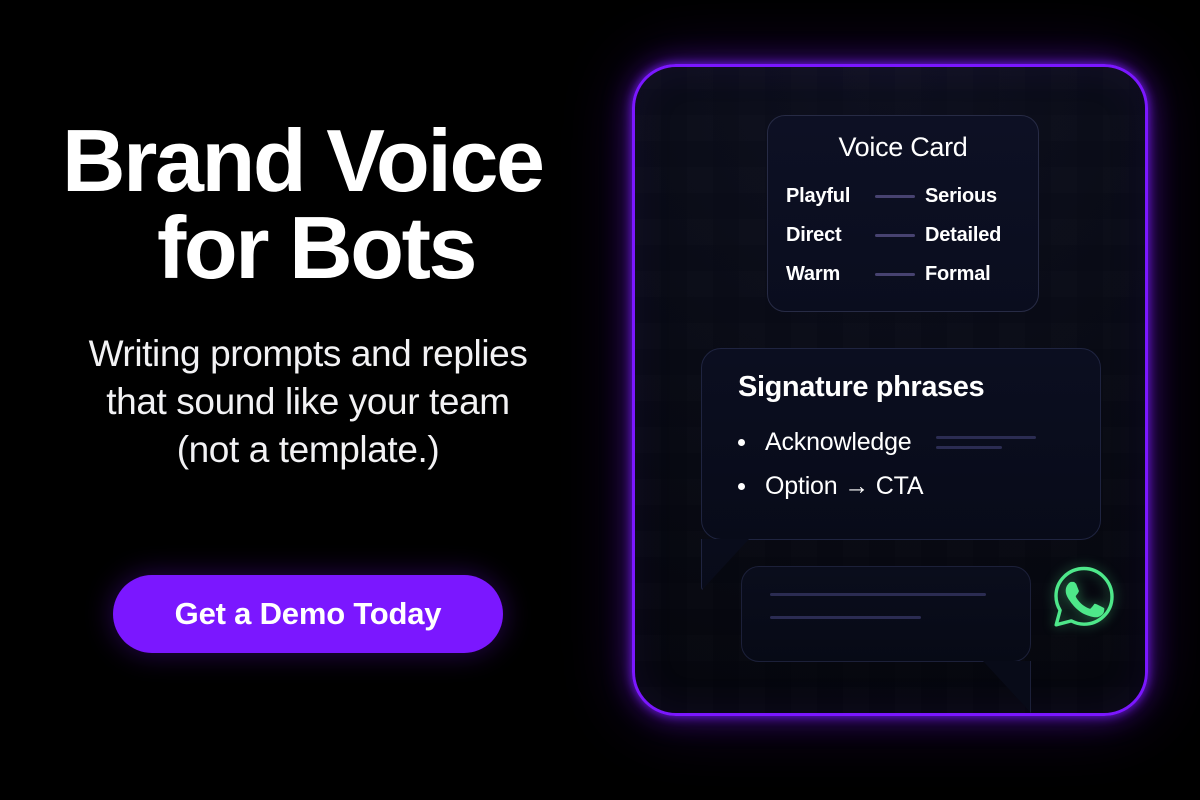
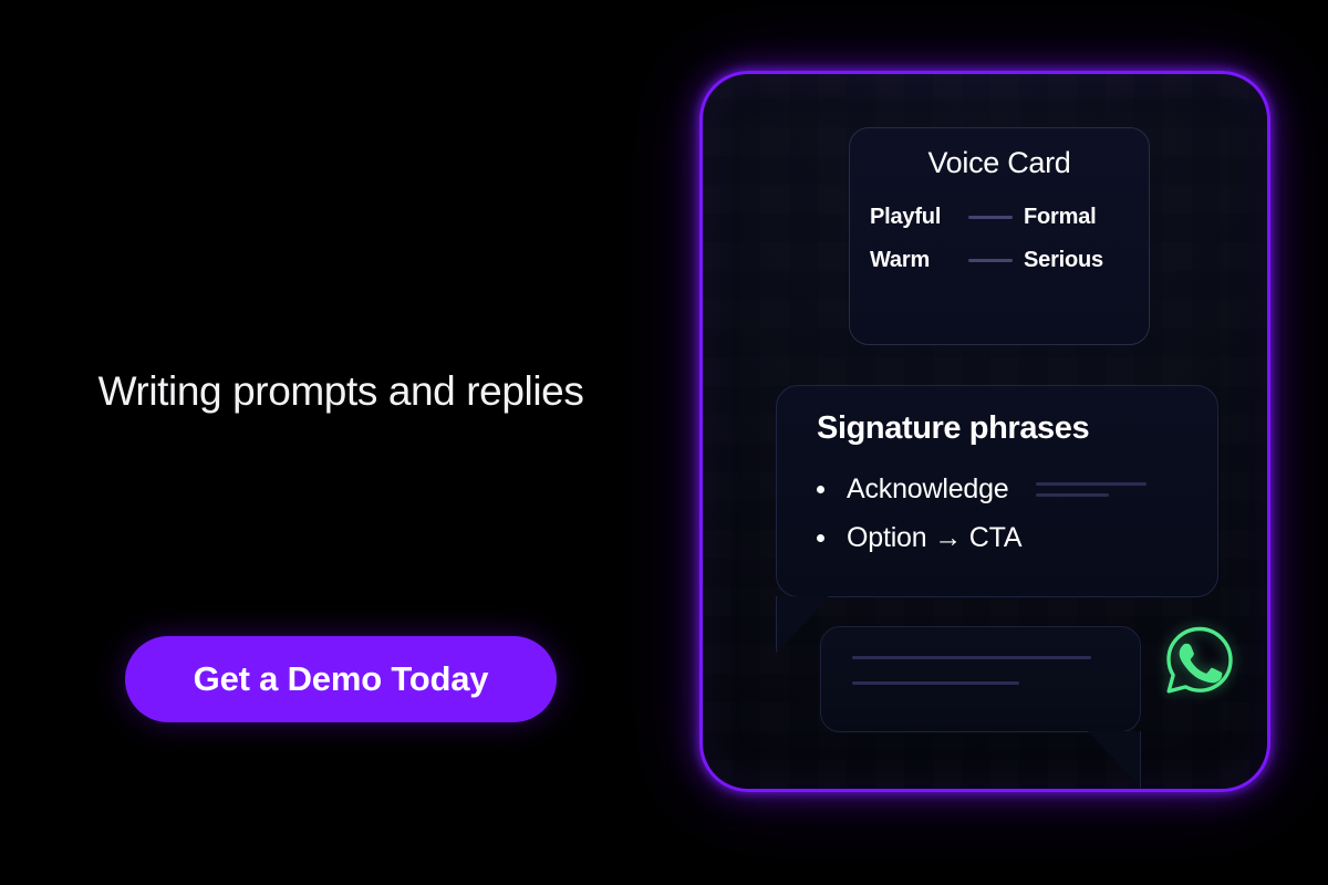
- Brand Voice
- for Bots
  Writing prompts and replies
- that sound like your team
- (not a template.)
  Get a Demo Today
  Voice Card
  Playful
- Serious
+ Formal
- Direct
- Detailed
  Warm
- Formal
+ Serious
  Signature phrases
  Acknowledge
  Option → CTA
